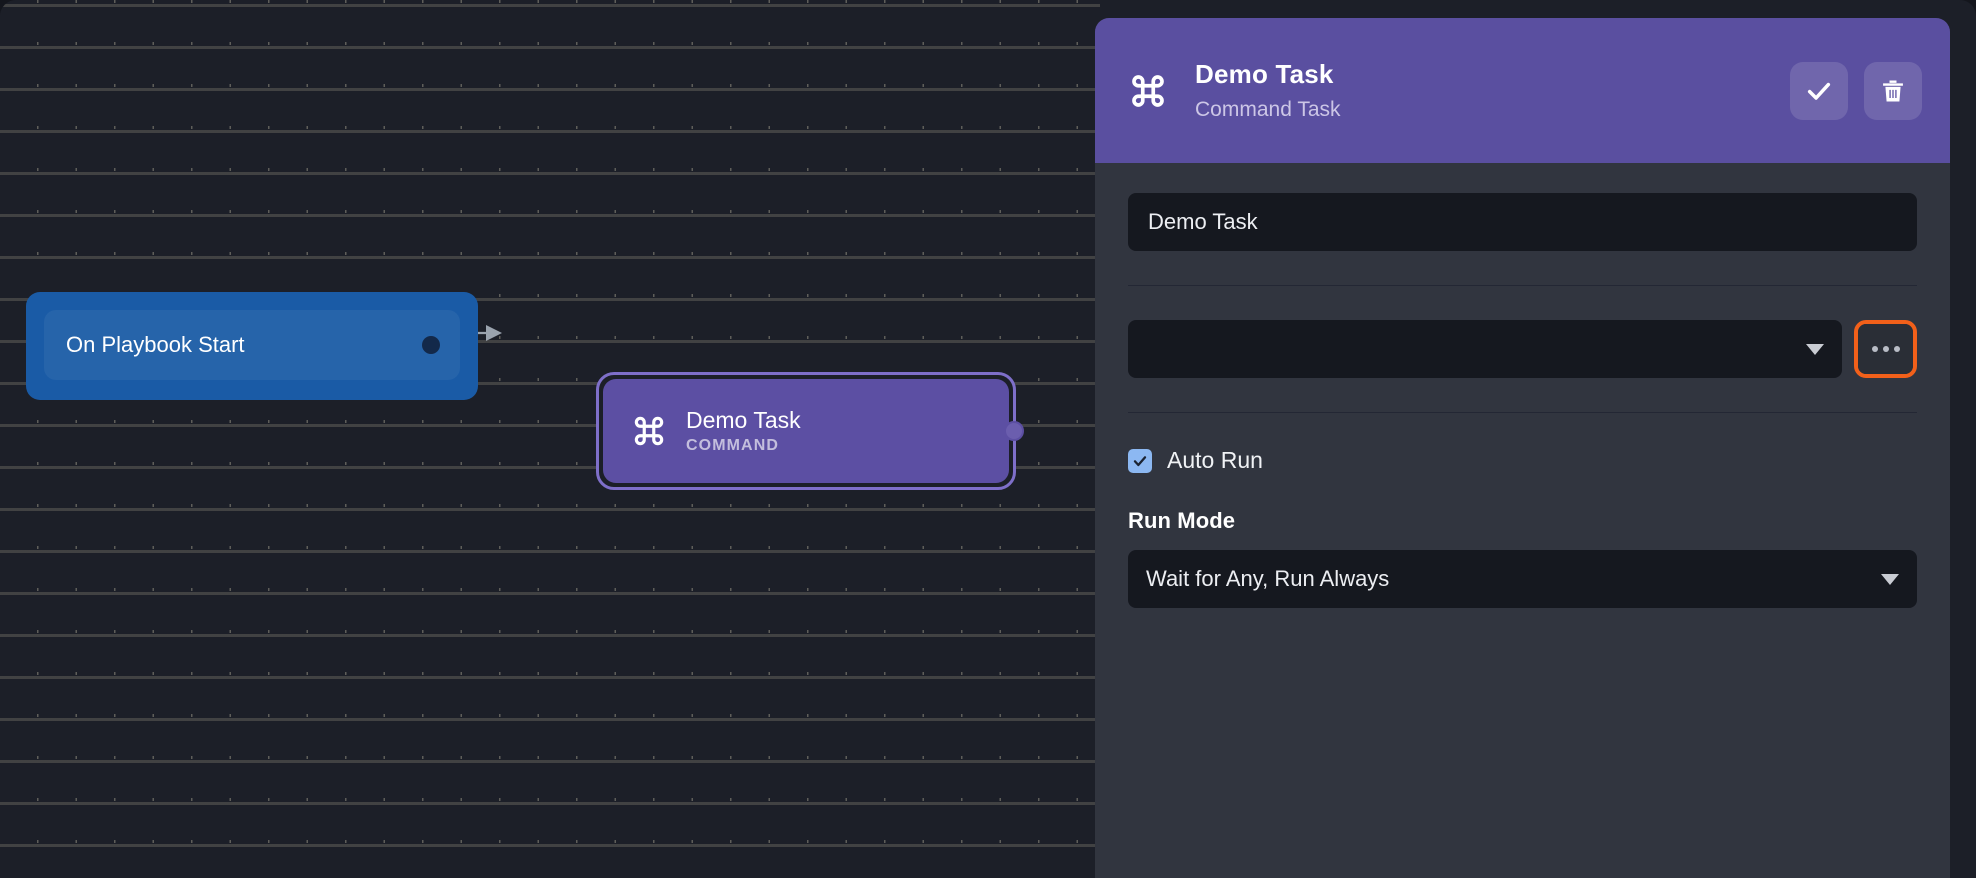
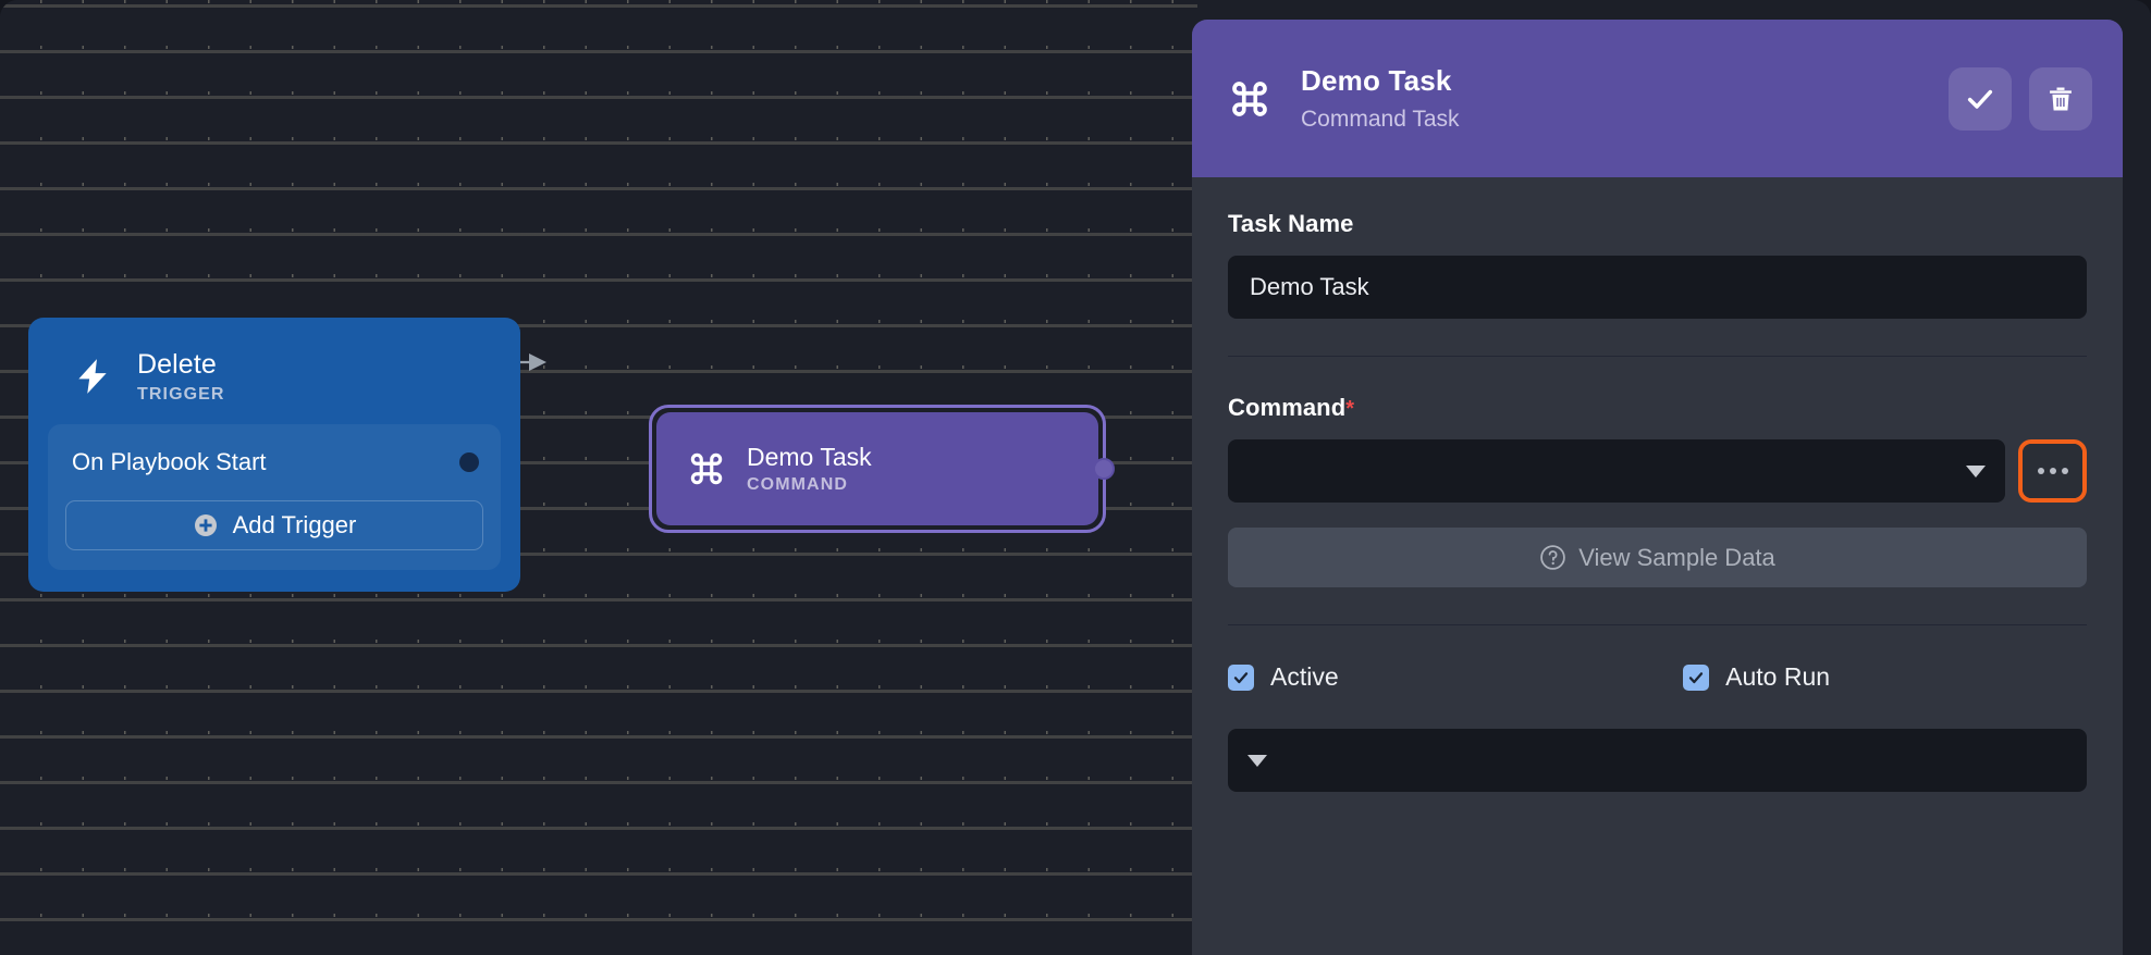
+ Delete
+ TRIGGER
  On Playbook Start
+ Add Trigger
  Demo Task
  COMMAND
  Demo Task
  Command Task
+ Task Name
  Demo Task
+ Command*
+ View Sample Data
+ Active
  Auto Run
- Run Mode
- Wait for Any, Run Always
